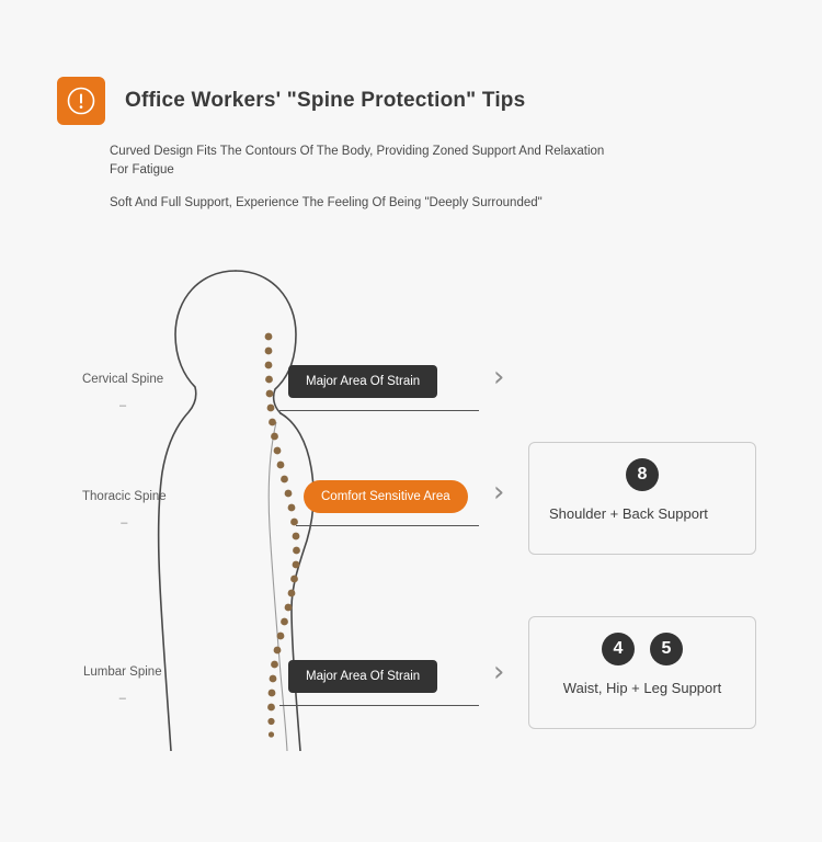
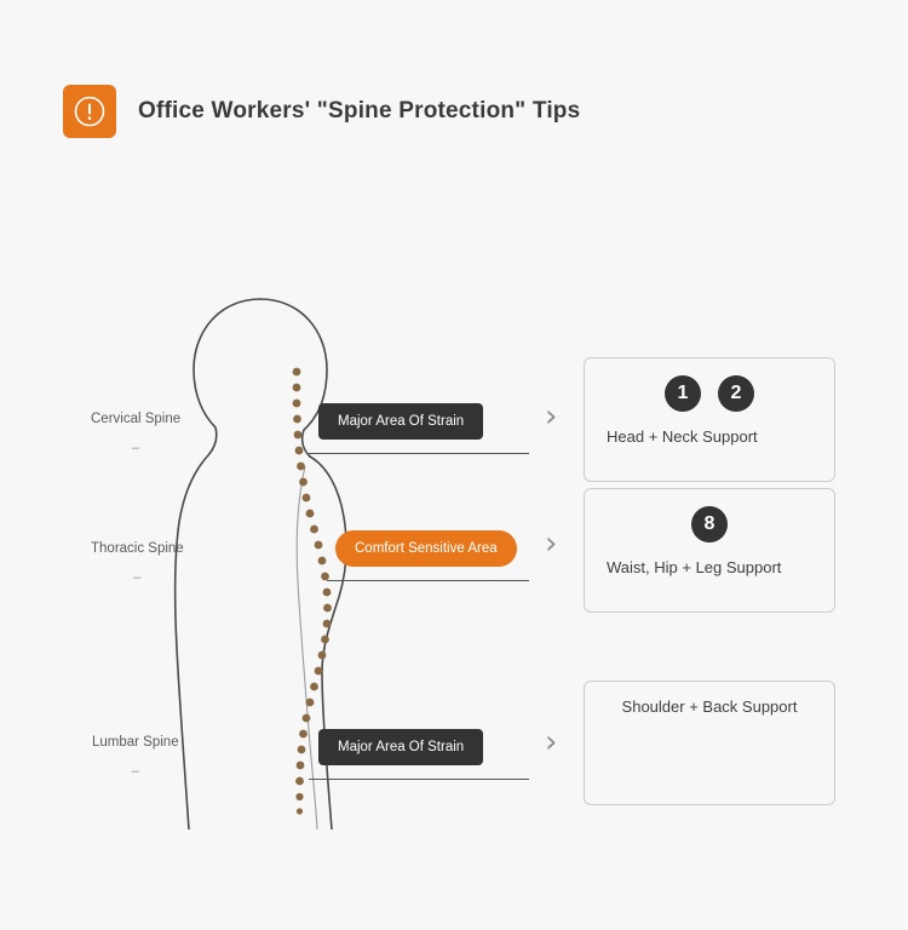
  Office Workers' "Spine Protection" Tips
- Curved Design Fits The Contours Of The Body, Providing Zoned Support And Relaxation For Fatigue
- Soft And Full Support, Experience The Feeling Of Being "Deeply Surrounded"
  Cervical Spine
  –
  Thoracic Spine
  –
  Lumbar Spine
  –
  Major Area Of Strain
  Comfort Sensitive Area
  Major Area Of Strain
  ›
  ›
  ›
+ 1
+ 2
+ Head + Neck Support
  8
- Shoulder + Back Support
+ Waist, Hip + Leg Support
- 4
- 5
- Waist, Hip + Leg Support
+ Shoulder + Back Support
